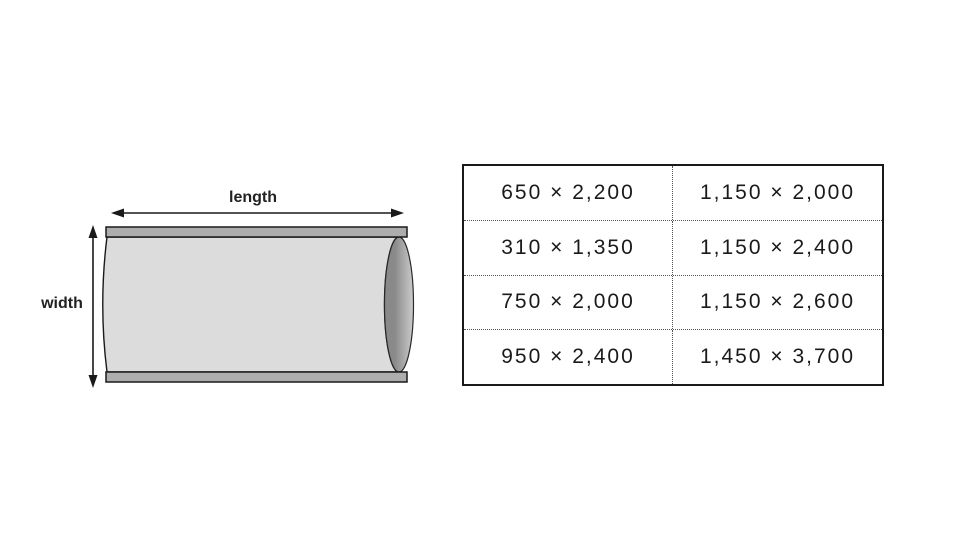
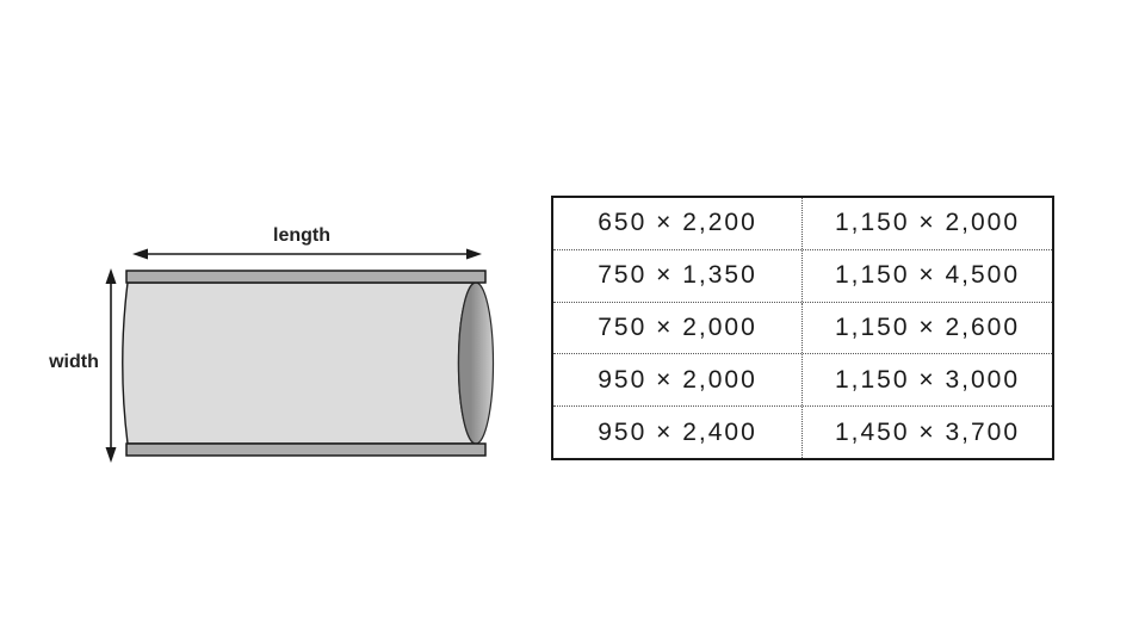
  length
  width
  650 × 2,200
  1,150 × 2,000
- 310 × 1,350
+ 750 × 1,350
- 1,150 × 2,400
+ 1,150 × 4,500
  750 × 2,000
  1,150 × 2,600
+ 950 × 2,000
+ 1,150 × 3,000
  950 × 2,400
  1,450 × 3,700
